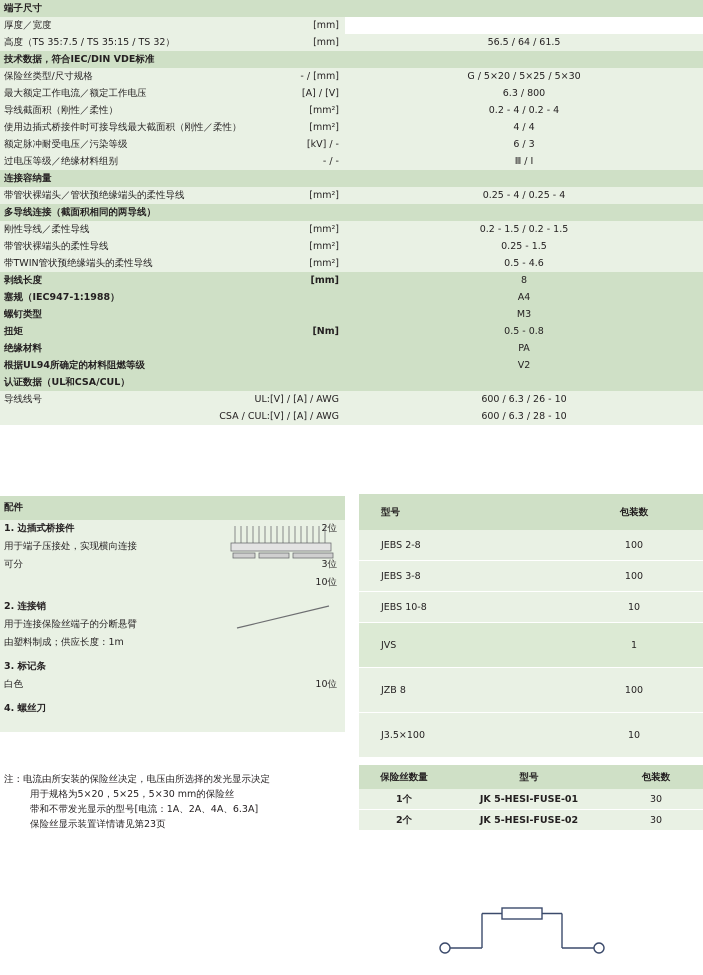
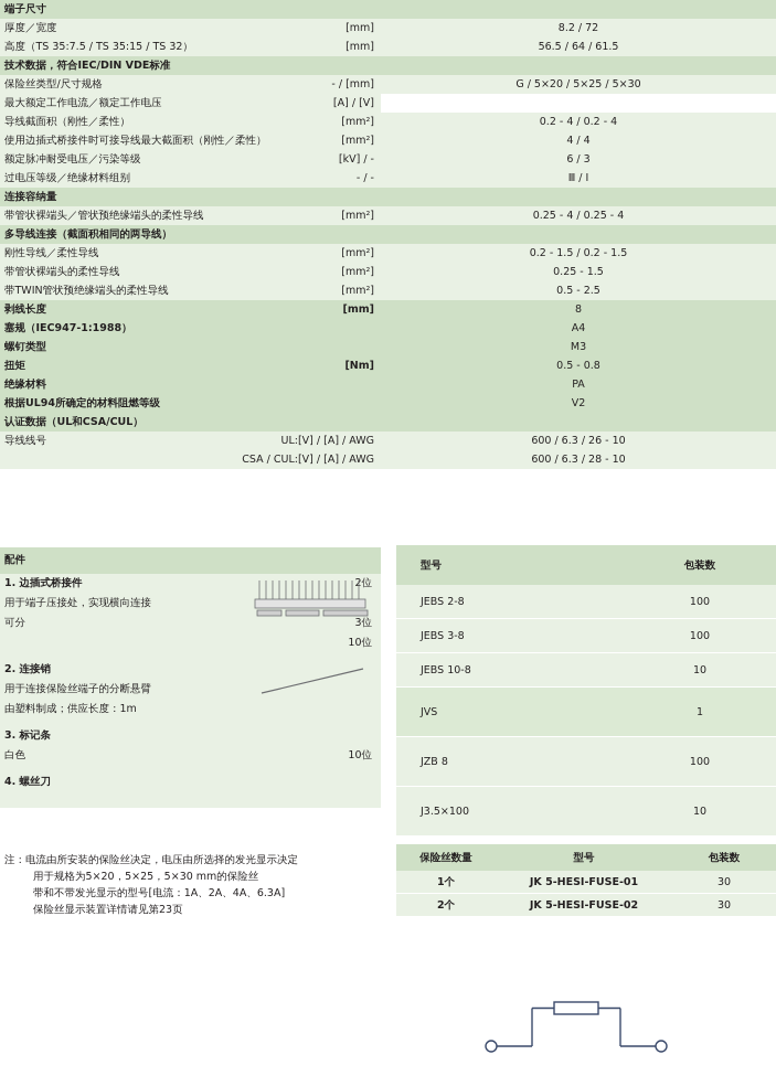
  端子尺寸
  厚度／宽度
  [mm]
+ 8.2 / 72
  高度（TS 35:7.5 / TS 35:15 / TS 32）
  [mm]
  56.5 / 64 / 61.5
  技术数据，符合IEC/DIN VDE标准
  保险丝类型/尺寸规格
  - / [mm]
  G / 5×20 / 5×25 / 5×30
  最大额定工作电流／额定工作电压
  [A] / [V]
- 6.3 / 800
  导线截面积（刚性／柔性）
  [mm²]
  0.2 - 4 / 0.2 - 4
  使用边插式桥接件时可接导线最大截面积（刚性／柔性）
  [mm²]
  4 / 4
  额定脉冲耐受电压／污染等级
  [kV] / -
  6 / 3
  过电压等级／绝缘材料组别
  - / -
  Ⅲ / Ⅰ
  连接容纳量
  带管状裸端头／管状预绝缘端头的柔性导线
  [mm²]
  0.25 - 4 / 0.25 - 4
  多导线连接（截面积相同的两导线）
  刚性导线／柔性导线
  [mm²]
  0.2 - 1.5 / 0.2 - 1.5
  带管状裸端头的柔性导线
  [mm²]
  0.25 - 1.5
  带TWIN管状预绝缘端头的柔性导线
  [mm²]
- 0.5 - 4.6
+ 0.5 - 2.5
  剥线长度
  [mm]
  8
  塞规（IEC947-1:1988）
  A4
  螺钉类型
  M3
  扭矩
  [Nm]
  0.5 - 0.8
  绝缘材料
  PA
  根据UL94所确定的材料阻燃等级
  V2
  认证数据（UL和CSA/CUL）
  导线线号
  UL:[V] / [A] / AWG
  600 / 6.3 / 26 - 10
  CSA / CUL:[V] / [A] / AWG
  600 / 6.3 / 28 - 10
  配件
  1. 边插式桥接件
  2位
  用于端子压接处，实现横向连接
  可分
  3位
  10位
  2. 连接销
  用于连接保险丝端子的分断悬臂
  由塑料制成；供应长度：1m
  3. 标记条
  白色
  10位
  4. 螺丝刀
  型号
  包装数
  JEBS 2-8
  100
  JEBS 3-8
  100
  JEBS 10-8
  10
  JVS
  1
  JZB 8
  100
  J3.5×100
  10
  注：
  电流由所安装的保险丝决定，电压由所选择的发光显示决定
  用于规格为5×20，5×25，5×30 mm的保险丝
  带和不带发光显示的型号[电流：1A、2A、4A、6.3A]
  保险丝显示装置详情请见第23页
  保险丝数量
  型号
  包装数
  1个
  JK 5-HESI-FUSE-01
  30
  2个
  JK 5-HESI-FUSE-02
  30
